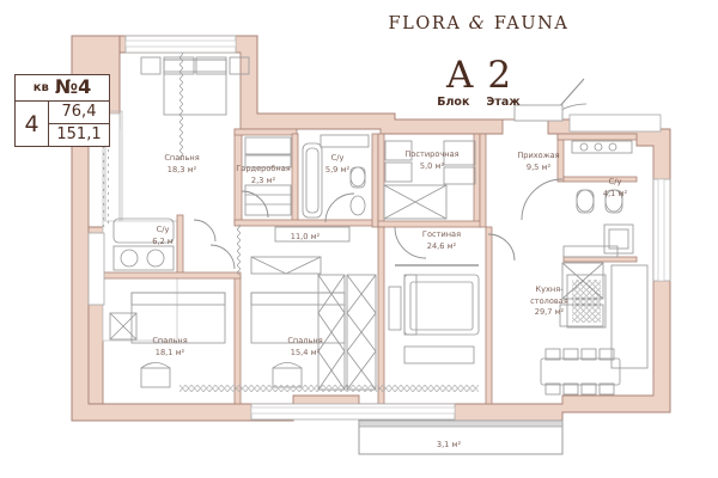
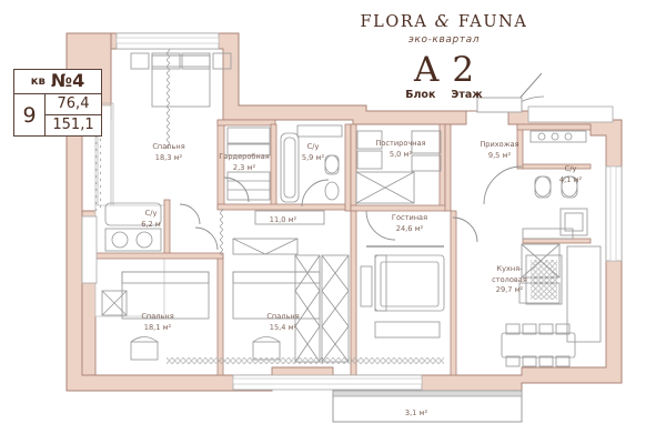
  FLORA & FAUNA
+ эко-квартал
  A2
  Блок
  Этаж
  кв №4
- 4
+ 9
  76,4
  151,1
  Спальня
  18,3 м²
  Гардеробная
  2,3 м²
  С/у
  5,9 м²
  Постирочная
  5,0 м²
  Прихожая
  9,5 м²
  С/у
  4,1 м²
  С/у
  6,2 м
  11,0 м²
  Гостиная
  24,6 м²
  Кухня-
  столовая
  29,7 м²
  Спальня
  18,1 м²
  Спальня
  15,4 м²
  3,1 м²
